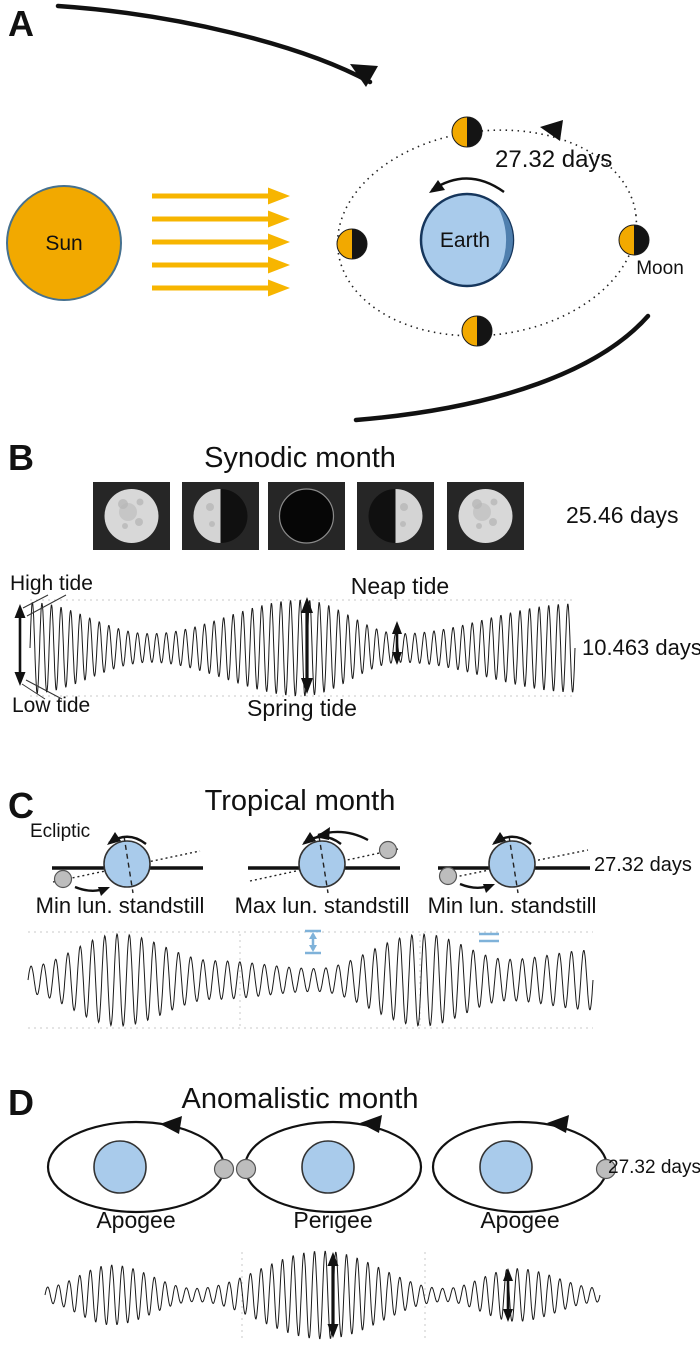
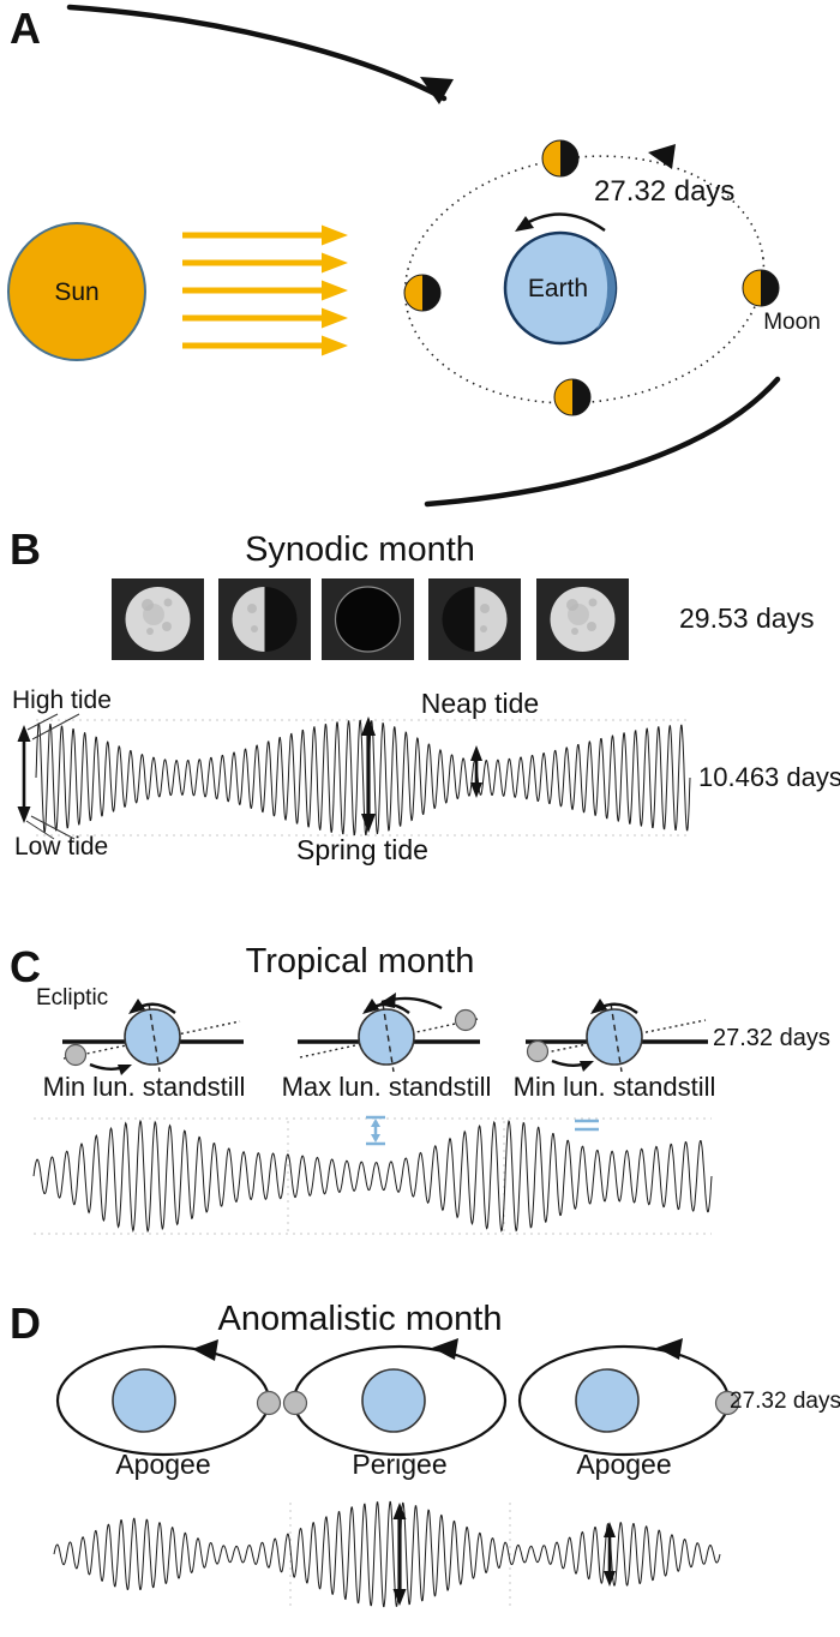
  A
  Sun
  27.32 days
  Earth
  Moon
  B
  Synodic month
- 25.46 days
+ 29.53 days
  High tide
  Low tide
  Neap tide
  Spring tide
  10.463 days
  C
  Tropical month
  Ecliptic
  Min lun. standstill
  Max lun. standstill
  Min lun. standstill
  27.32 days
  D
  Anomalistic month
  Apogee
  Perigee
  Apogee
  27.32 days
